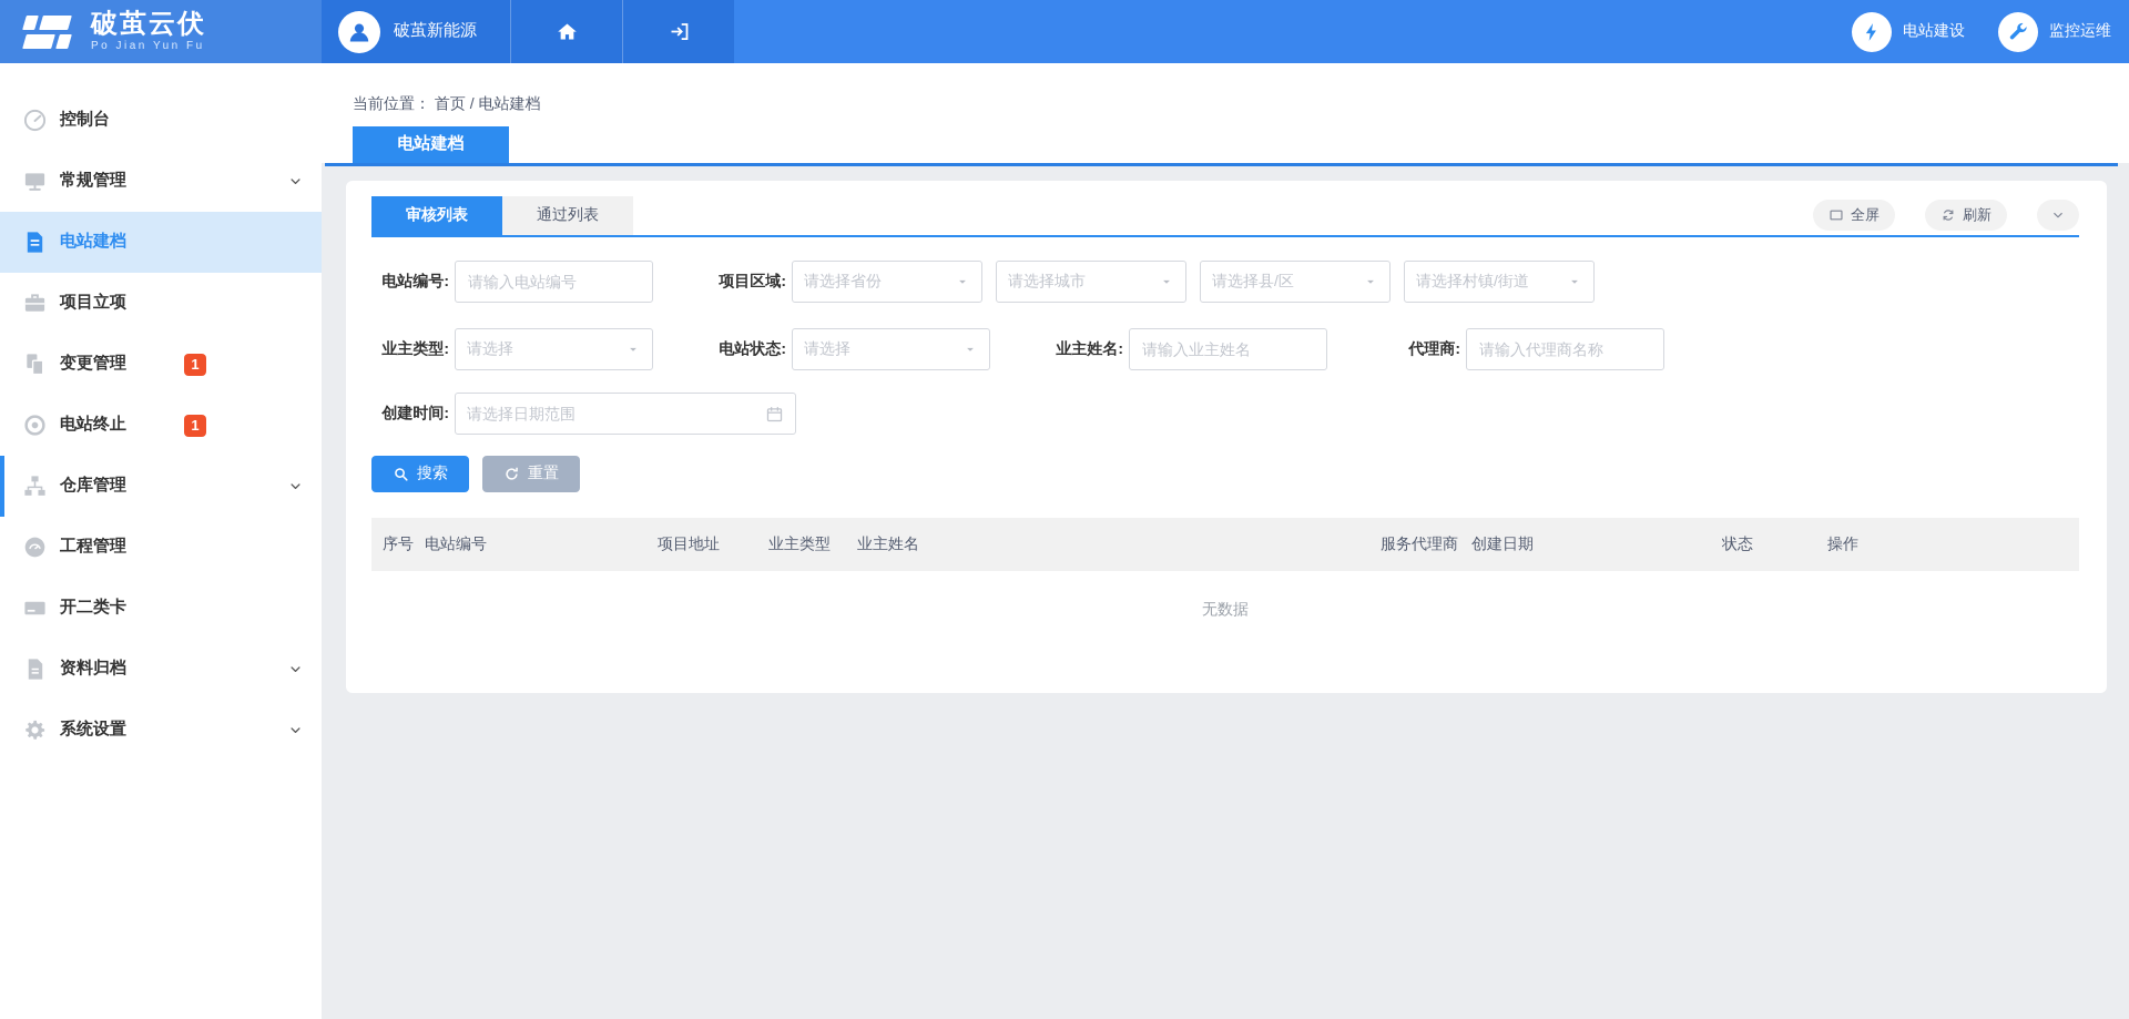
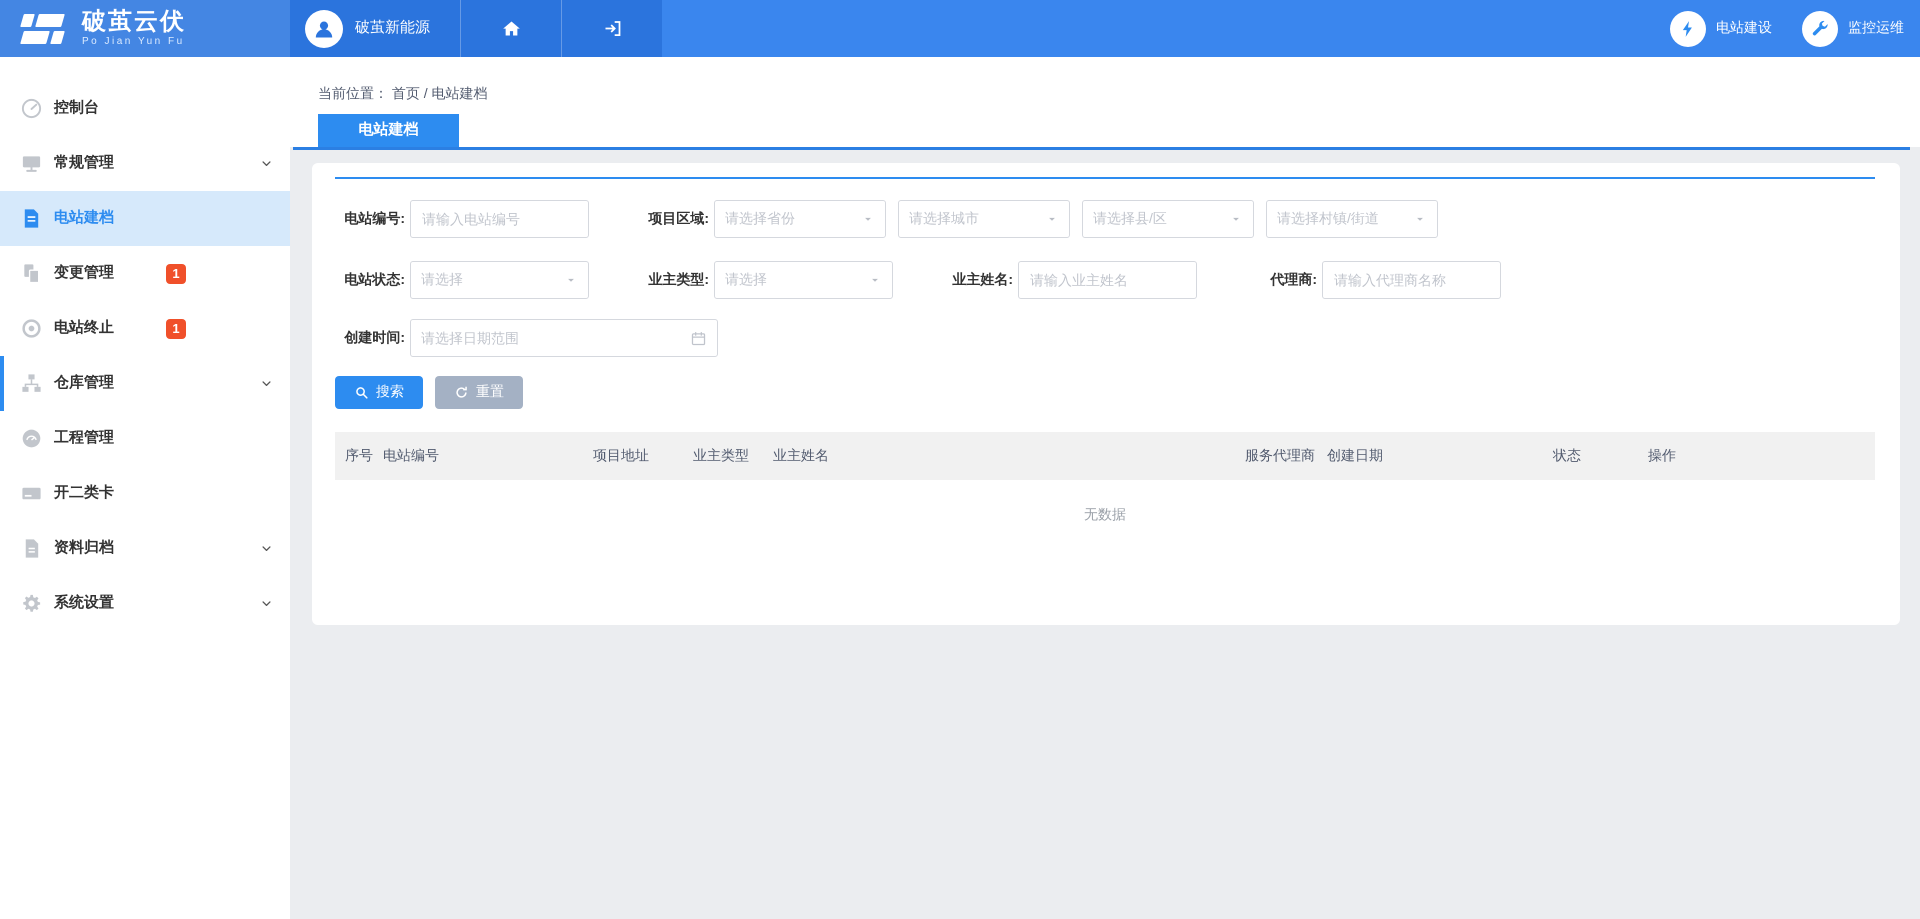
  破茧云伏
  Po Jian Yun Fu
  破茧新能源
  电站建设
  监控运维
  控制台
  常规管理
  电站建档
- 项目立项
  变更管理
  1
  电站终止
  1
  仓库管理
  工程管理
  开二类卡
  资料归档
  系统设置
  当前位置： 首页 / 电站建档
  电站建档
- 审核列表
- 通过列表
- 全屏
- 刷新
  电站编号:
  请输入电站编号
  项目区域:
  请选择省份
  请选择城市
  请选择县/区
  请选择村镇/街道
- 业主类型:
+ 电站状态:
  请选择
- 电站状态:
+ 业主类型:
  请选择
  业主姓名:
  请输入业主姓名
  代理商:
  请输入代理商名称
  创建时间:
  请选择日期范围
  搜索
  重置
  序号
  电站编号
  项目地址
  业主类型
  业主姓名
  服务代理商
  创建日期
  状态
  操作
  无数据
